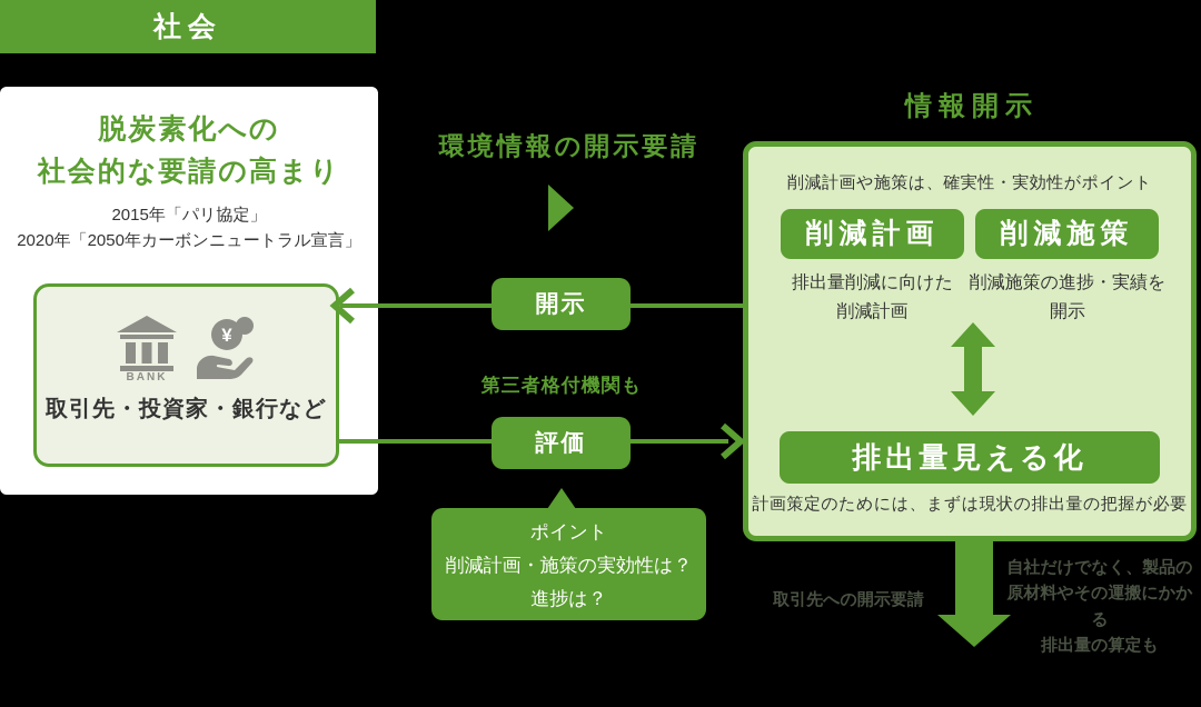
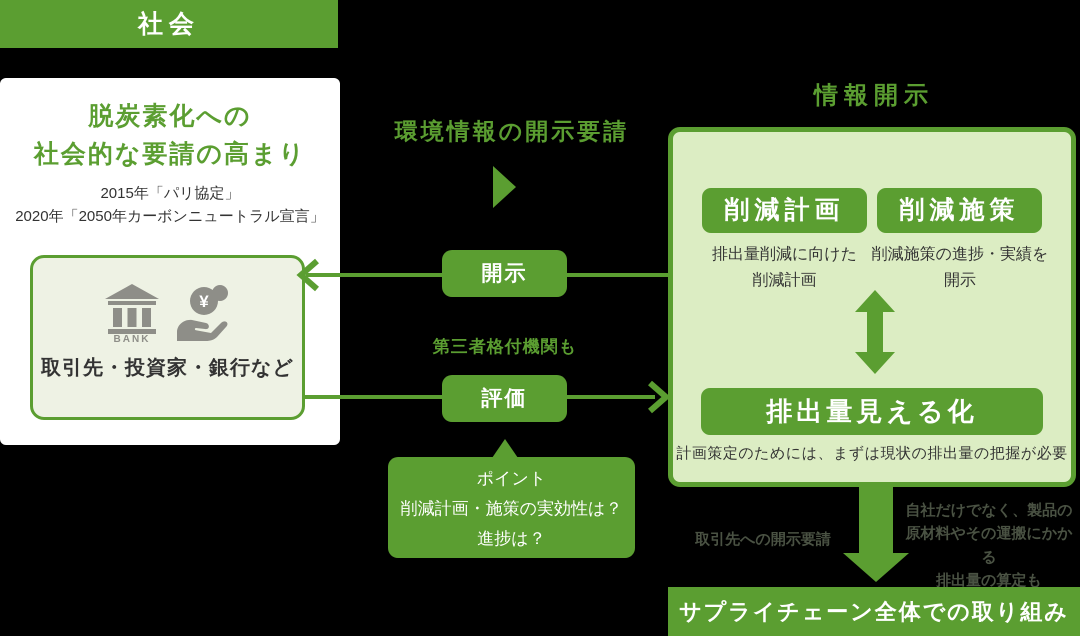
  社会
  脱炭素化への
  社会的な要請の高まり
  2015年「パリ協定」
  2020年「2050年カーボンニュートラル宣言」
  BANK
  ¥
  取引先・投資家・銀行など
  環境情報の開示要請
  開示
  第三者格付機関も
  評価
  ポイント
  削減計画・施策の実効性は？
  進捗は？
  情報開示
- 削減計画や施策は、確実性・実効性がポイント
  削減計画
  削減施策
  排出量削減に向けた
  削減計画
  削減施策の進捗・実績を
  開示
  排出量見える化
  計画策定のためには、まずは現状の排出量の把握が必要
  取引先への開示要請
  自社だけでなく、製品の
  原材料やその運搬にかかる
  排出量の算定も
+ サプライチェーン全体での取り組み
